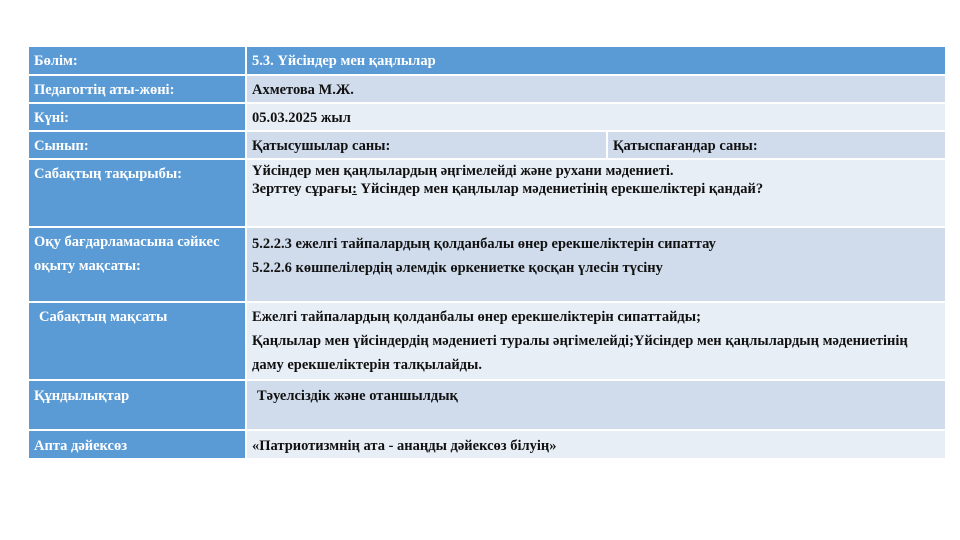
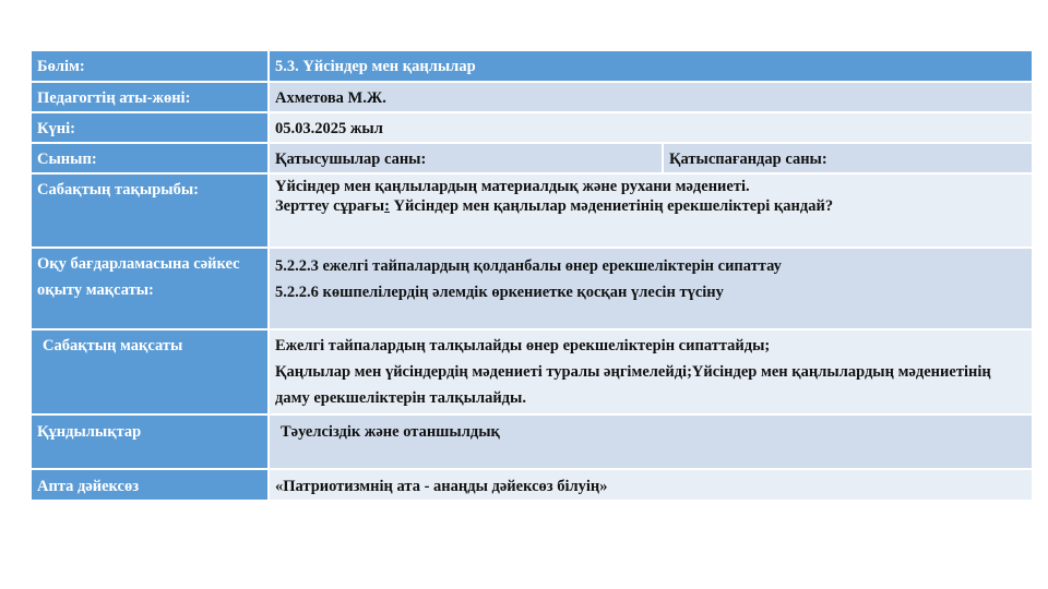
  Бөлім:	5.3. Үйсіндер мен қаңлылар
  Педагогтің аты-жөні:	Ахметова М.Ж.
  Күні:	05.03.2025 жыл
  Сынып:	Қатысушылар саны:	Қатыспағандар саны:
- Сабақтың тақырыбы:	Үйсіндер мен қаңлылардың әңгімелейді және рухани мәдениеті. Зерттеу сұрағы: Үйсіндер мен қаңлылар мәдениетінің ерекшеліктері қандай?
+ Сабақтың тақырыбы:	Үйсіндер мен қаңлылардың материалдық және рухани мәдениеті. Зерттеу сұрағы: Үйсіндер мен қаңлылар мәдениетінің ерекшеліктері қандай?
  Оқу бағдарламасына сәйкес оқыту мақсаты:	5.2.2.3 ежелгі тайпалардың қолданбалы өнер ерекшеліктерін сипаттау 5.2.2.6 көшпелілердің әлемдік өркениетке қосқан үлесін түсіну
- Сабақтың мақсаты	Ежелгі тайпалардың қолданбалы өнер ерекшеліктерін сипаттайды; Қаңлылар мен үйсіндердің мәдениеті туралы әңгімелейді;Үйсіндер мен қаңлылардың мәдениетінің даму ерекшеліктерін талқылайды.
+ Сабақтың мақсаты	Ежелгі тайпалардың талқылайды өнер ерекшеліктерін сипаттайды; Қаңлылар мен үйсіндердің мәдениеті туралы әңгімелейді;Үйсіндер мен қаңлылардың мәдениетінің даму ерекшеліктерін талқылайды.
  Құндылықтар	Тәуелсіздік және отаншылдық
  Апта дәйексөз	«Патриотизмнің ата - анаңды дәйексөз білуің»
